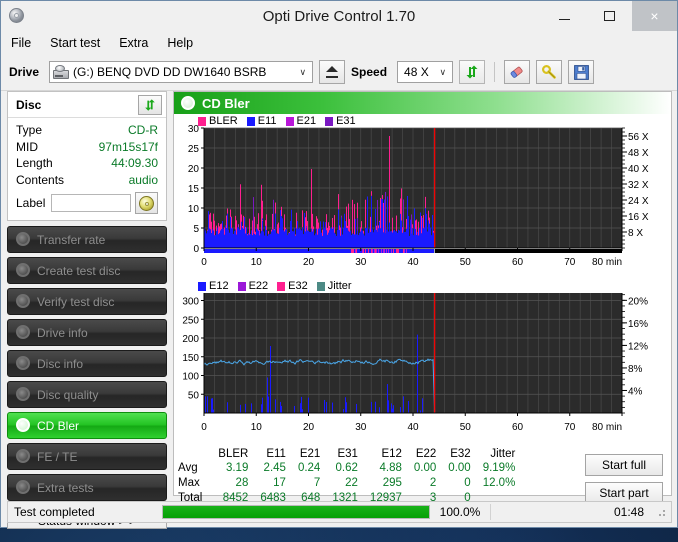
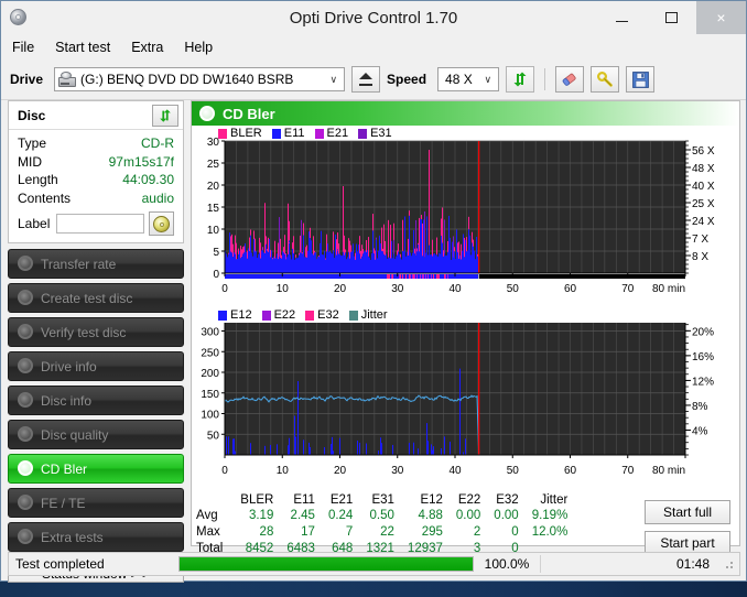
  Opti Drive Control 1.70
  ×
  File
  Start test
  Extra
  Help
  Drive
  (G:) BENQ DVD DD DW1640 BSRB
  ∨
  Speed
  48 X
  ∨
  Disc
  Type
  CD-R
  MID
  97m15s17f
  Length
  44:09.30
  Contents
  audio
  Label
  Transfer rate
  Create test disc
  Verify test disc
  Drive info
  Disc info
  Disc quality
  CD Bler
  FE / TE
  Extra tests
  CD Bler
  BLER
  E11
  E21
  E31
  0
  5
  10
  15
  20
  25
  30
  0
  10
  20
  30
  40
  50
  60
  70
  80 min
  8 X
- 16 X
+ 7 X
  24 X
- 32 X
+ 25 X
  40 X
  48 X
  56 X
  E12
  E22
  E32
  Jitter
  50
  100
  150
  200
  250
  300
  0
  10
  20
  30
  40
  50
  60
  70
  80 min
  4%
  8%
  12%
  16%
  20%
  	BLER	E11	E21	E31	E12	E22	E32	Jitter
- Avg	3.19	2.45	0.24	0.62	4.88	0.00	0.00	9.19%
+ Avg	3.19	2.45	0.24	0.50	4.88	0.00	0.00	9.19%
  Max	28	17	7	22	295	2	0	12.0%
  Total	8452	6483	648	1321	12937	3	0
  Start full
  Start part
  Test completed
  100.0%
  01:48
